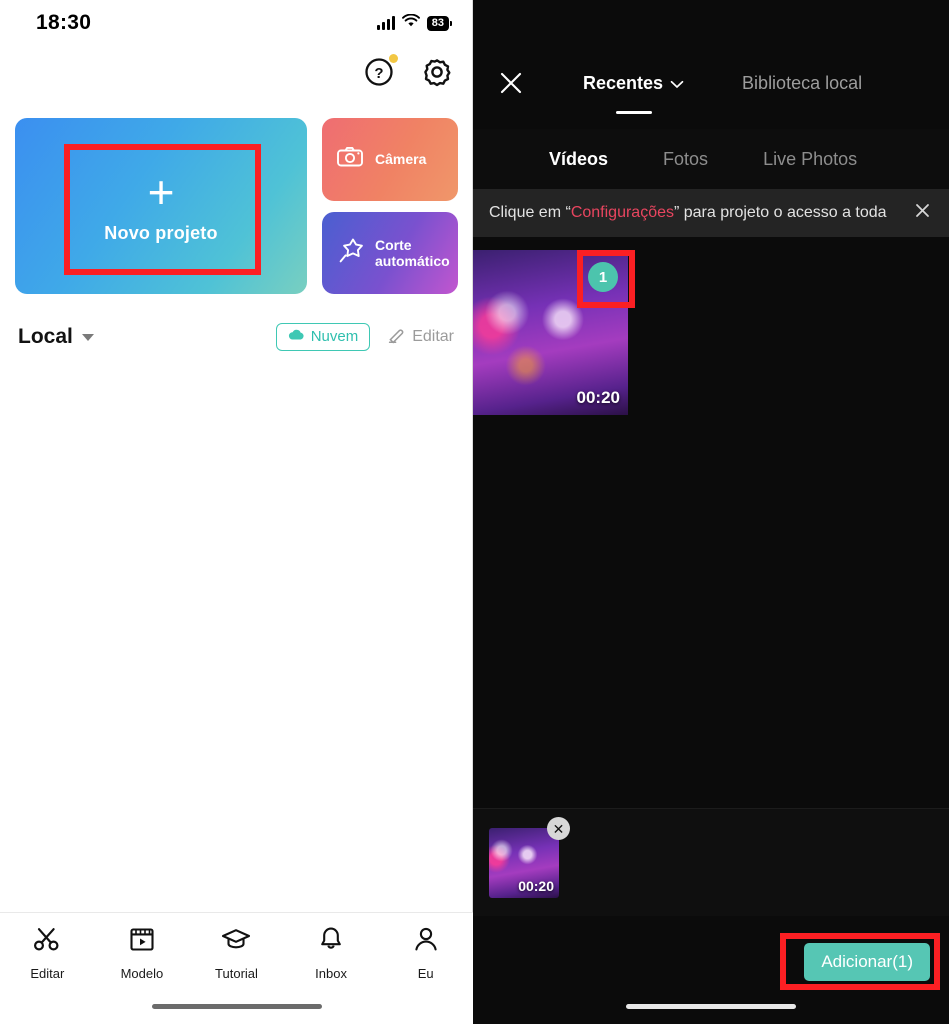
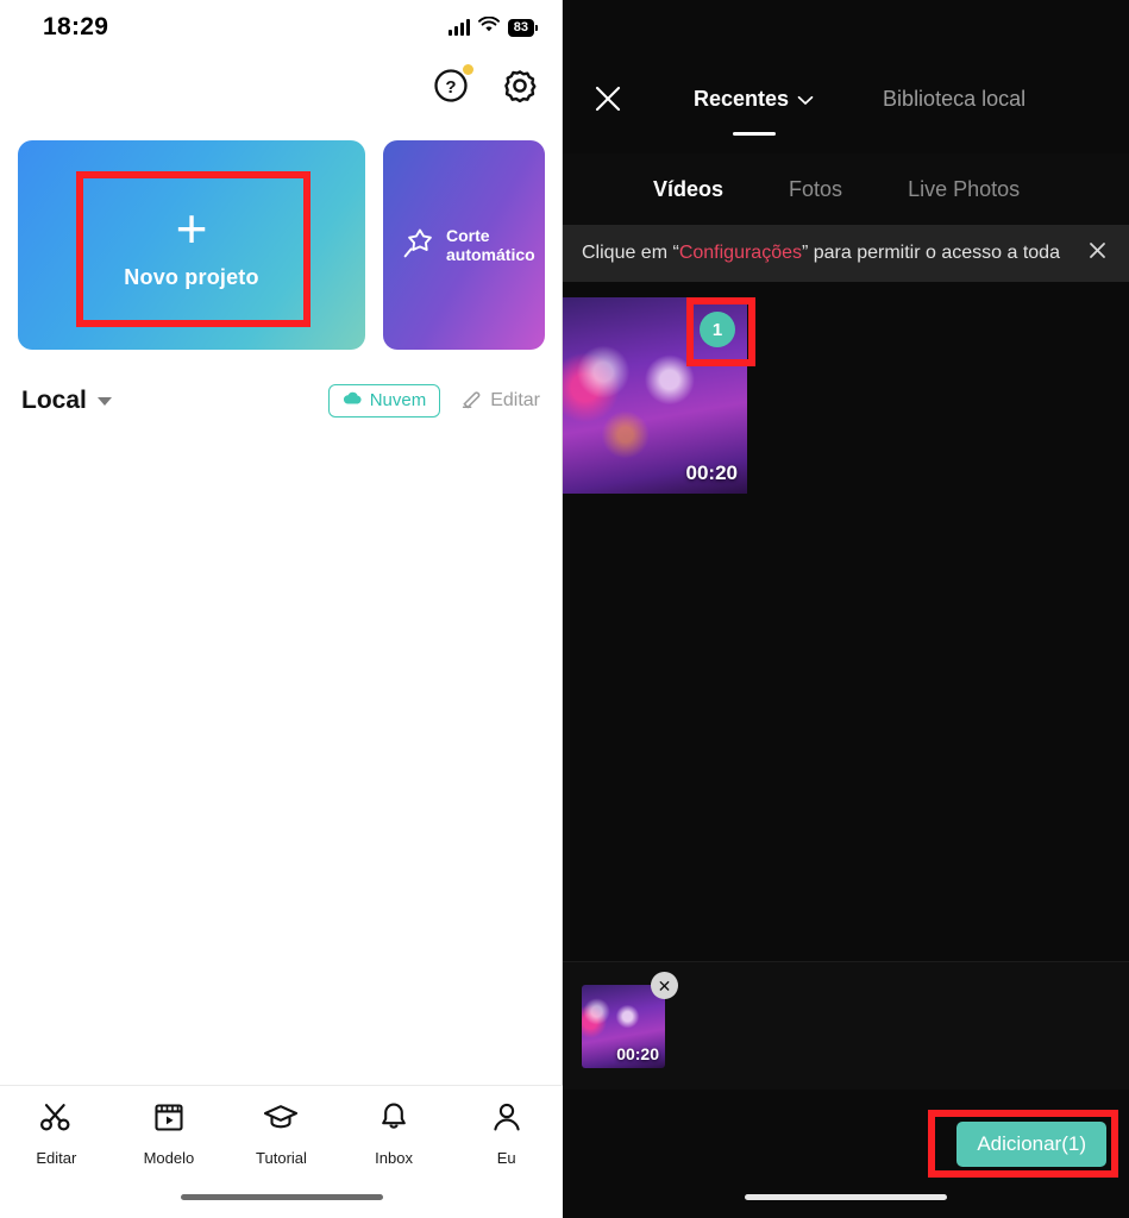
- 18:30
+ 18:29
  83
  ?
  +
  Novo projeto
- Câmera
  Corte
  automático
  Local
  Nuvem
  Editar
  Editar
  Modelo
  Tutorial
  Inbox
  Eu
  Recentes
  Biblioteca local
  Vídeos
  Fotos
  Live Photos
  Clique em “
  Configurações
- ” para projeto o acesso a toda
+ ” para permitir o acesso a toda
  1
  00:20
  00:20
  ✕
  Adicionar(1)
